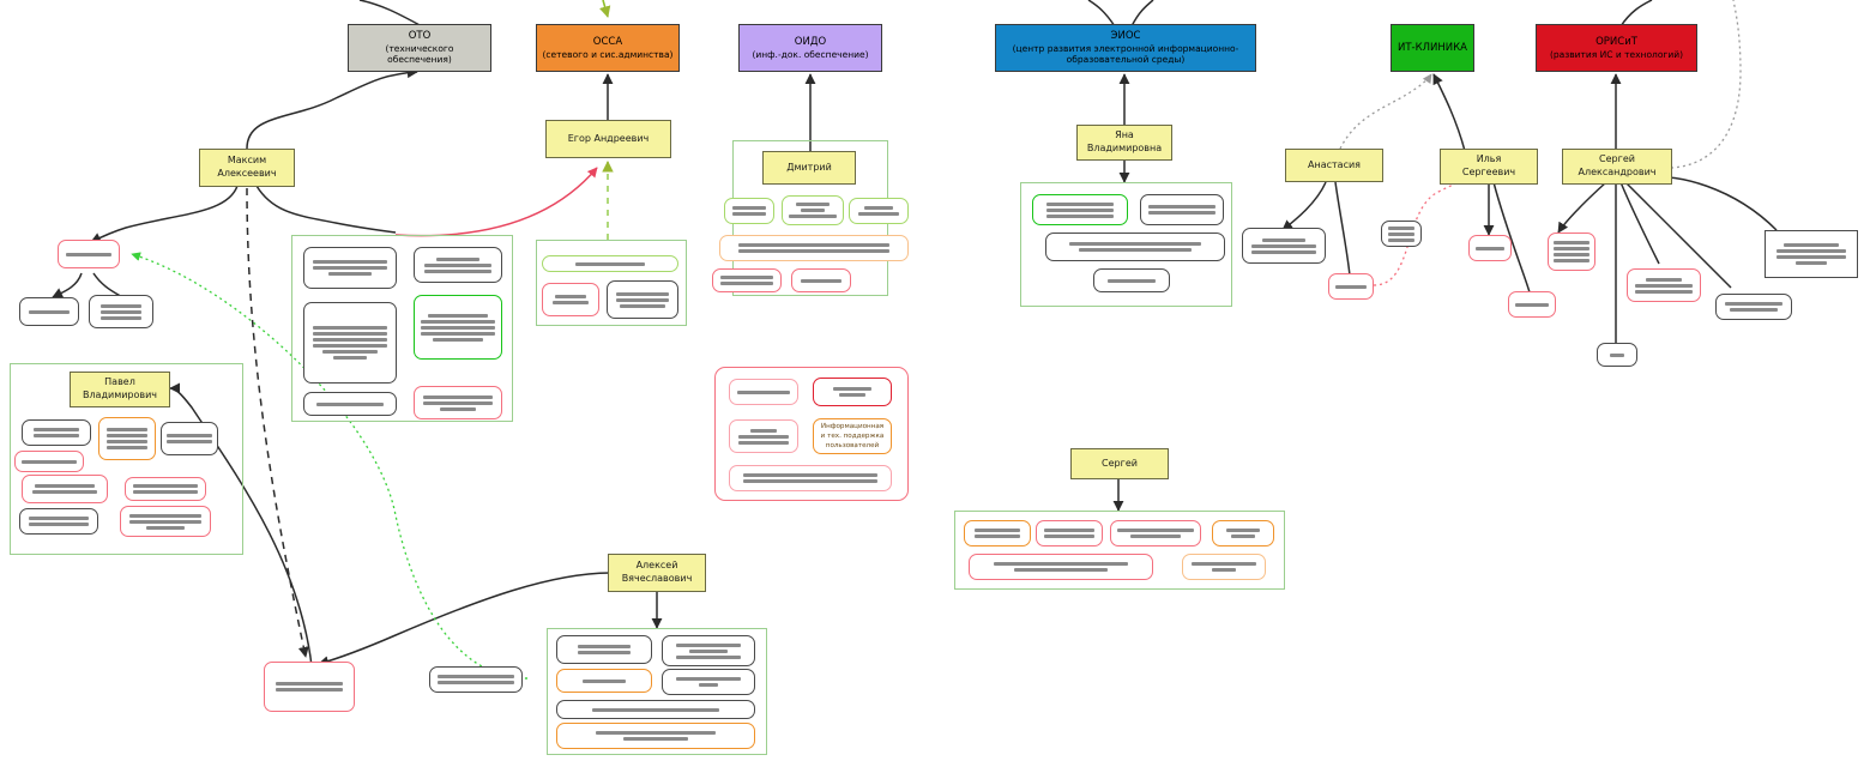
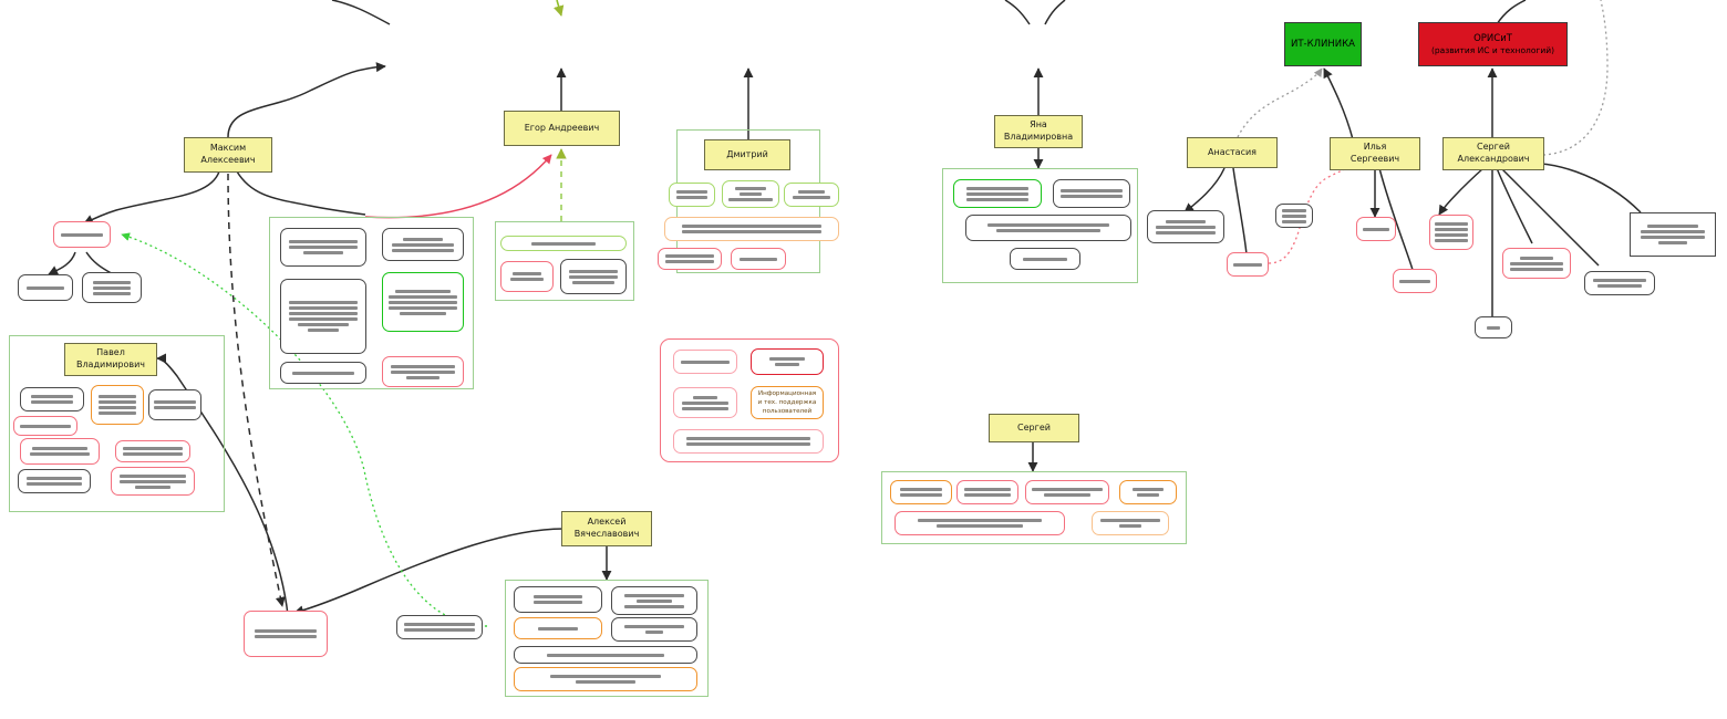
- ОТО
- (технического обеспечения)
- ОССА
- (сетевого и сис.админства)
- ОИДО
- (инф.-док. обеспечение)
- ЭИОС
- (центр развития электронной информационно-образовательной среды)
  ИТ-КЛИНИКА
  ОРИСиТ
  (развития ИС и технологий)
  Максим
  Алексеевич
  Егор Андреевич
  Дмитрий
  Яна
  Владимировна
  Анастасия
  Илья
  Сергеевич
  Сергей
  Александрович
  Павел
  Владимирович
  Алексей
  Вячеславович
  Сергей
